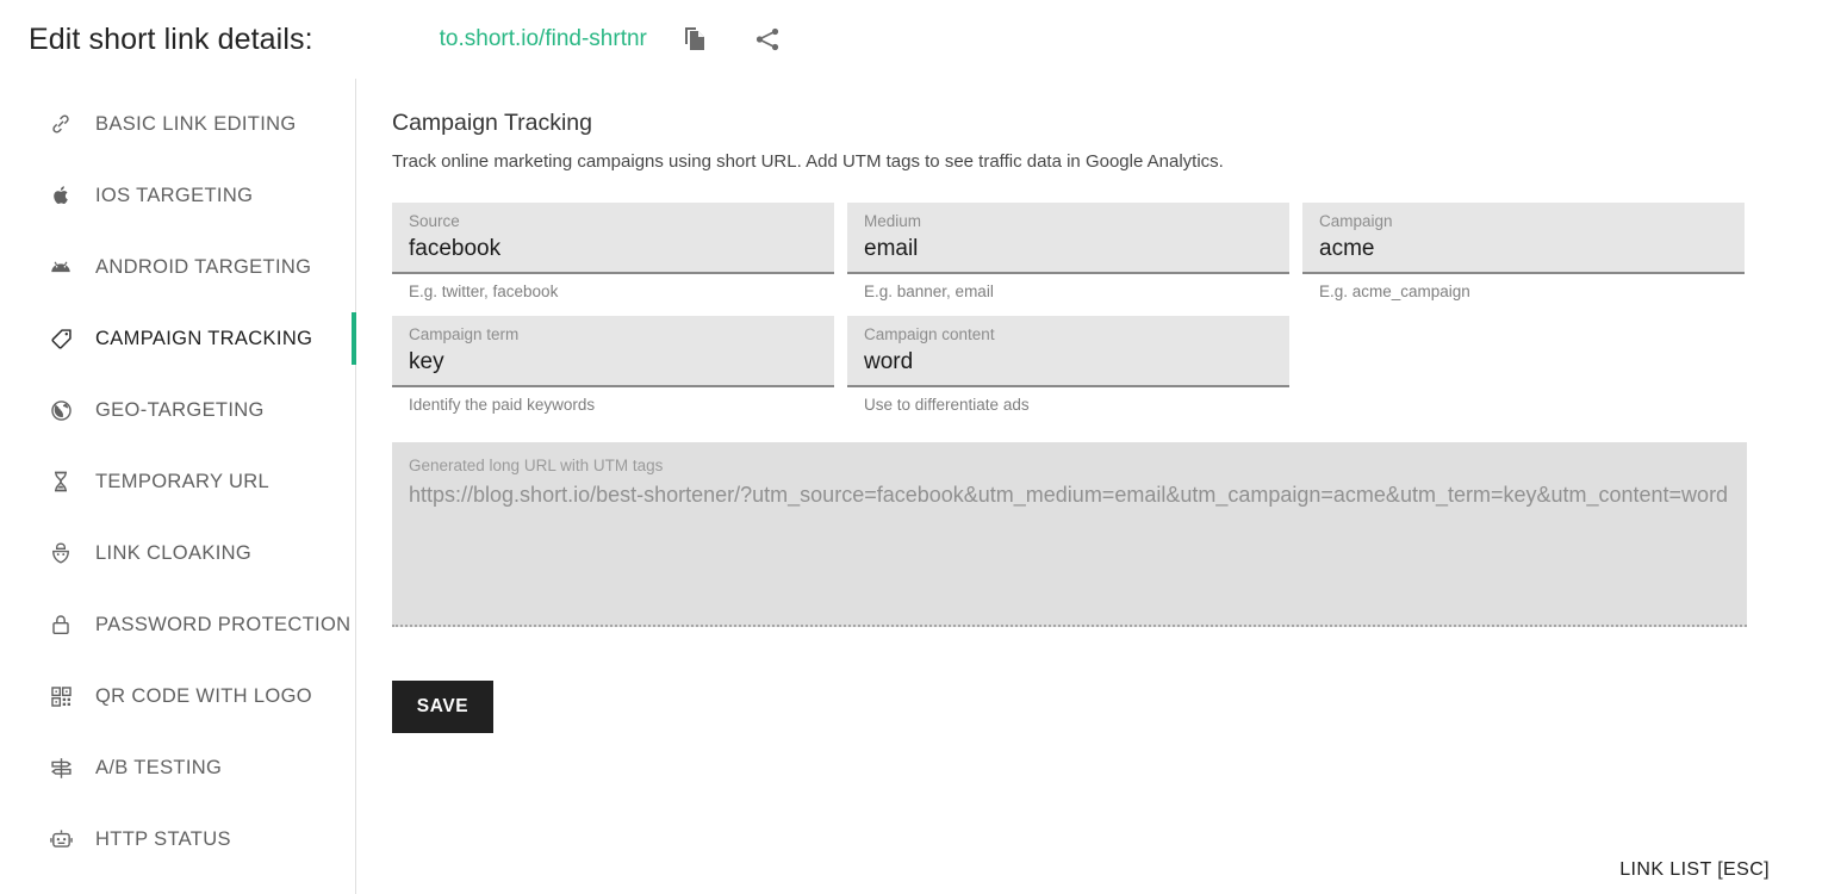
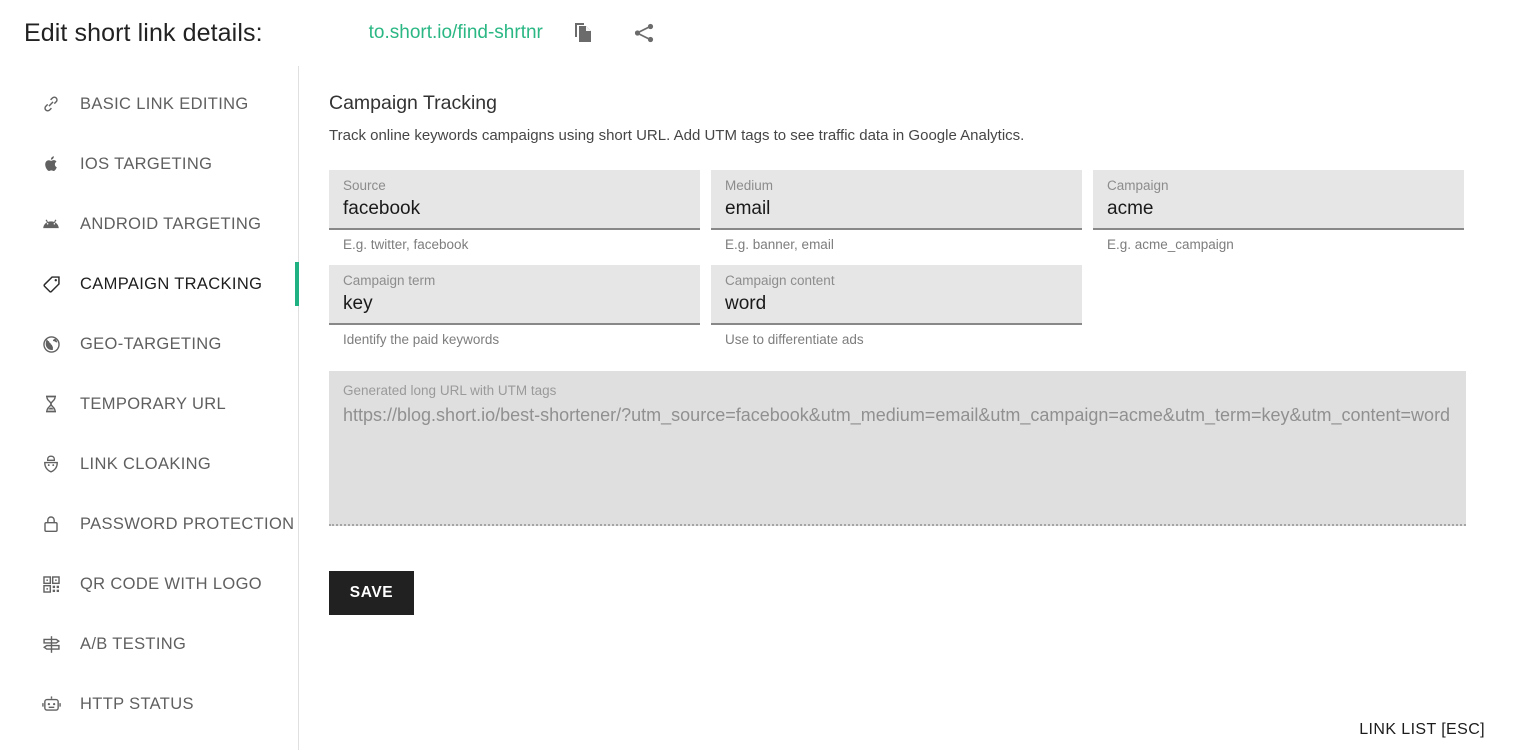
  Edit short link details:
  to.short.io/find-shrtnr
  BASIC LINK EDITING
  IOS TARGETING
  ANDROID TARGETING
  CAMPAIGN TRACKING
  GEO-TARGETING
  TEMPORARY URL
  LINK CLOAKING
  PASSWORD PROTECTION
  QR CODE WITH LOGO
  A/B TESTING
  HTTP STATUS
  Campaign Tracking
- Track online marketing campaigns using short URL. Add UTM tags to see traffic data in Google Analytics.
+ Track online keywords campaigns using short URL. Add UTM tags to see traffic data in Google Analytics.
  Source
  facebook
  E.g. twitter, facebook
  Medium
  email
  E.g. banner, email
  Campaign
  acme
  E.g. acme_campaign
  Campaign term
  key
  Identify the paid keywords
  Campaign content
  word
  Use to differentiate ads
  Generated long URL with UTM tags
  https://blog.short.io/best-shortener/?utm_source=facebook&utm_medium=email&utm_campaign=acme&utm_term=key&utm_content=word
  SAVE
  LINK LIST [ESC]
